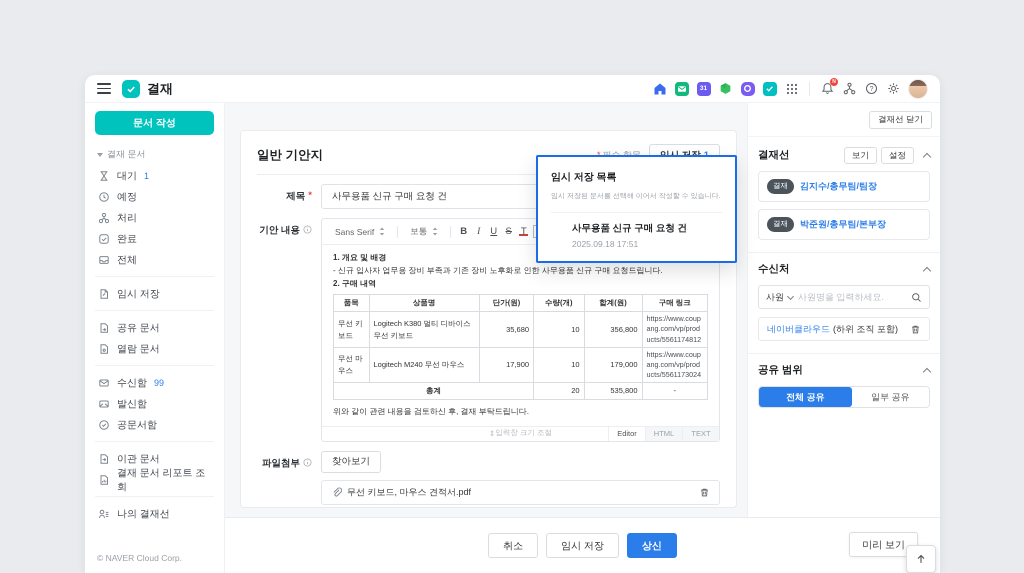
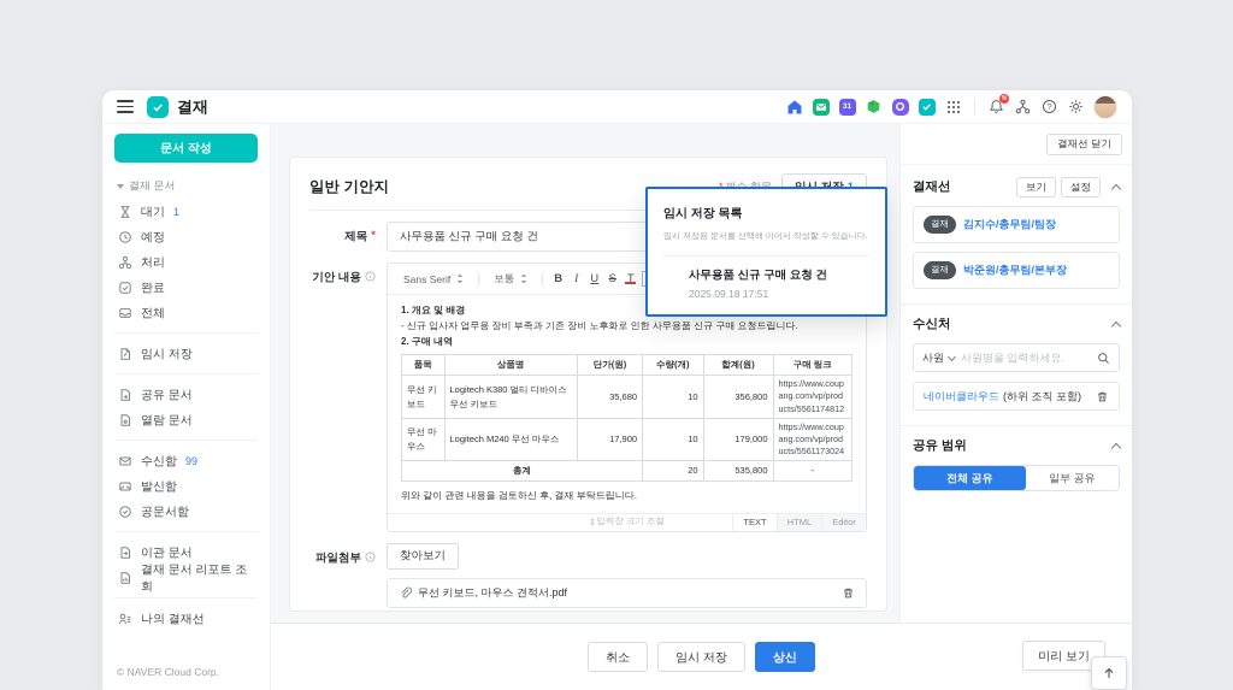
  결재
  문서 작성
  결재 문서
  대기
  1
  예정
  처리
  완료
  전체
  임시 저장
  공유 문서
  열람 문서
  수신함
  99
  발신함
  공문서함
  이관 문서
  결재 문서 리포트 조회
  나의 결재선
  © NAVER Cloud Corp.
  일반 기안지
  제목
  *
  사무용품 신규 구매 요청 건
  기안 내용
  Sans Serif
  보통
  B
  I
  U
  S
  T
  1. 개요 및 배경
  - 신규 입사자 업무용 장비 부족과 기존 장비 노후화로 인한 사무용품 신규 구매 요청드립니다.
  2. 구매 내역
  품목	상품명	단가(원)	수량(개)	합계(원)	구매 링크
  무선 키보드	Logitech K380 멀티 디바이스 무선 키보드	35,680	10	356,800	https://www.coupang.com/vp/products/5561174812
  무선 마우스	Logitech M240 무선 마우스	17,900	10	179,000	https://www.coupang.com/vp/products/5561173024
  총계	20	535,800	-
  위와 같이 관련 내용을 검토하신 후, 결재 부탁드립니다.
  ⇕
  입력창 크기 조절
- Editor
+ TEXT
  HTML
- TEXT
+ Editor
  파일첨부
  찾아보기
  무선 키보드, 마우스 견적서.pdf
  임시 저장 목록
  사무용품 신규 구매 요청 건
  2025.09.18 17:51
  결재선 닫기
  결재선
  보기
  설정
  결재
  김지수/총무팀/팀장
  결재
  박준원/총무팀/본부장
  수신처
  사원
  사원명을 입력하세요.
  네이버클라우드
  (하위 조직 포함)
  공유 범위
  전체 공유
  일부 공유
  취소
  임시 저장
  상신
  미리 보기
